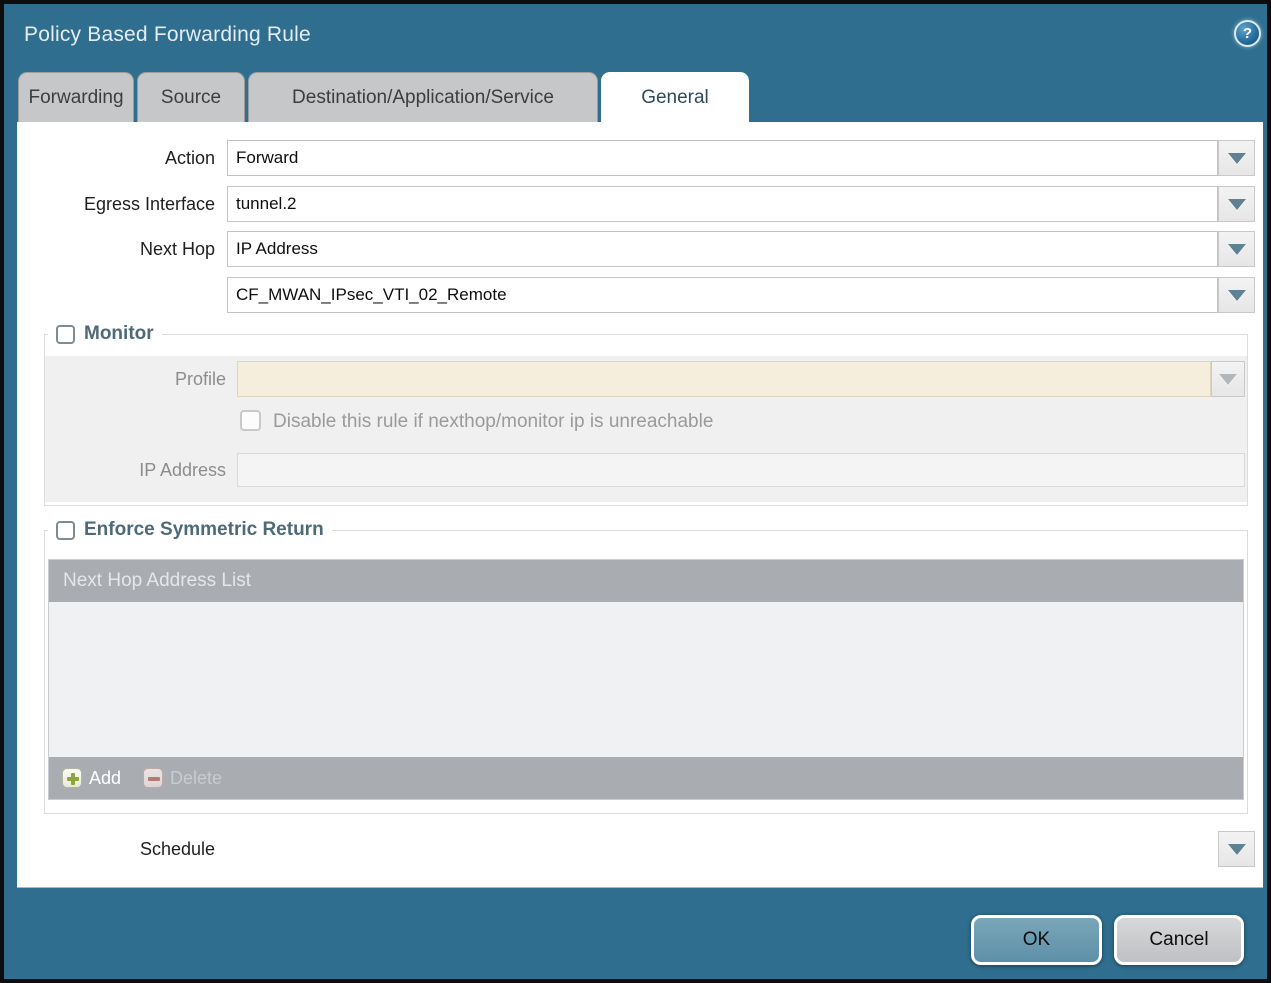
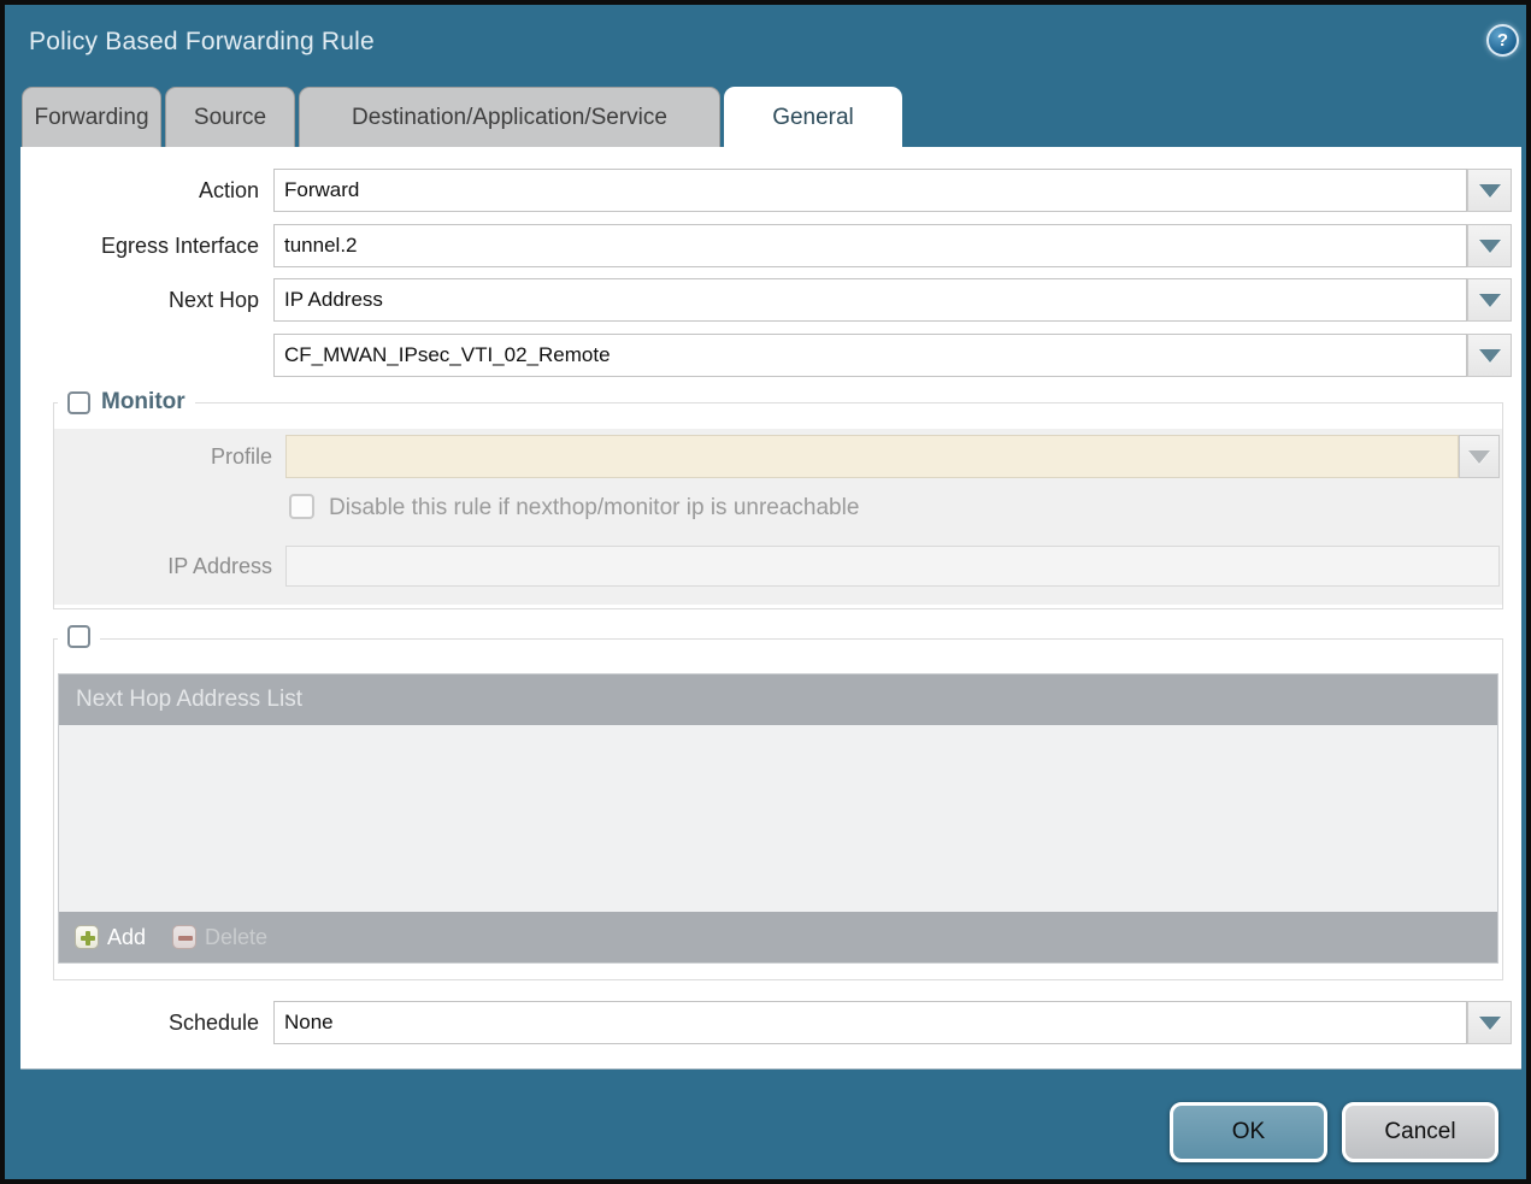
  Policy Based Forwarding Rule
  ?
  Forwarding
  Source
  Destination/Application/Service
  General
  Action
  Forward
  Egress Interface
  tunnel.2
  Next Hop
  IP Address
  CF_MWAN_IPsec_VTI_02_Remote
  Monitor
  Profile
  Disable this rule if nexthop/monitor ip is unreachable
  IP Address
- Enforce Symmetric Return
  Next Hop Address List
  Add
  Delete
  Schedule
+ None
  OK
  Cancel
